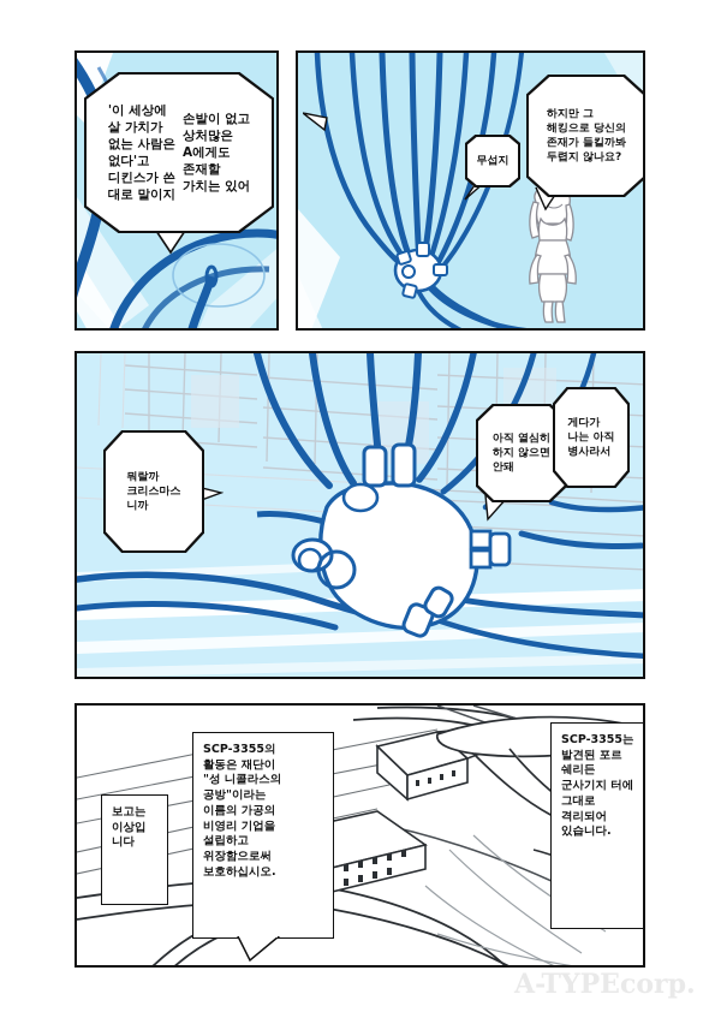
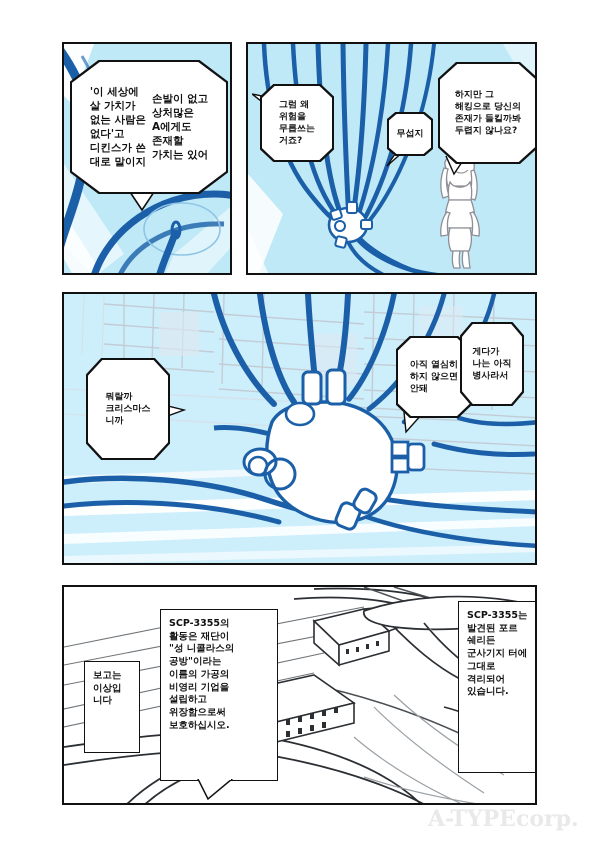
  '이 세상에
  살 가치가
  없는 사람은
  없다'고
  디킨스가 쓴
  대로 말이지
  손발이 없고
  상처많은
  A에게도
  존재할
  가치는 있어
+ 그럼 왜
+ 위험을
+ 무릅쓰는
+ 거죠?
  무섭지
  하지만 그
  해킹으로 당신의
  존재가 들킬까봐
  두렵지 않나요?
  뭐랄까
  크리스마스
  니까
  아직 열심히
  하지 않으면
  안돼
  게다가
  나는 아직
  병사라서
  보고는
  이상입
  니다
  SCP-3355의
  활동은 재단이
  "성 니콜라스의
  공방"이라는
  이름의 가공의
  비영리 기업을
  설립하고
  위장함으로써
  보호하십시오.
  SCP-3355는
  발견된 포르
  쉐리든
  군사기지 터에
  그대로
  격리되어
  있습니다.
